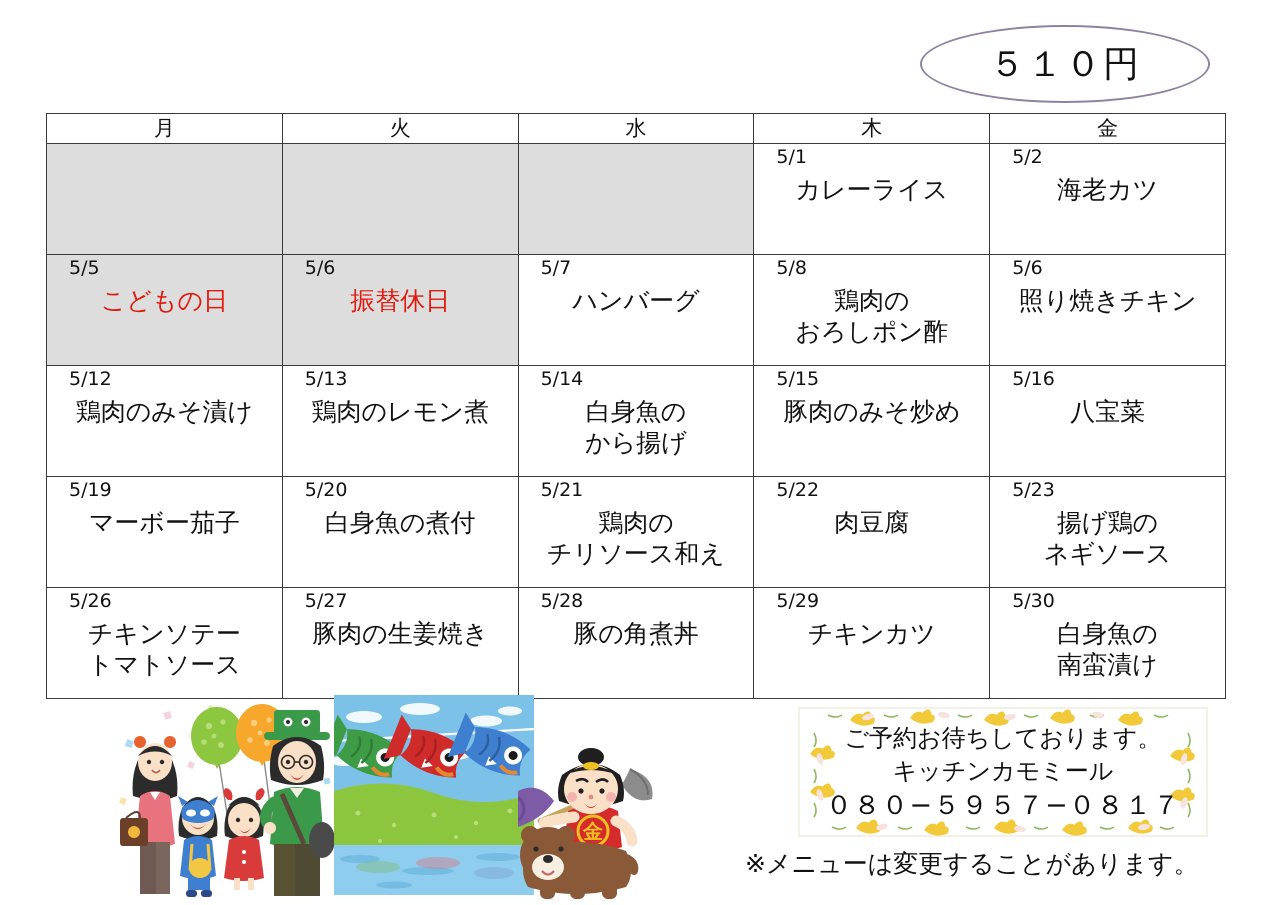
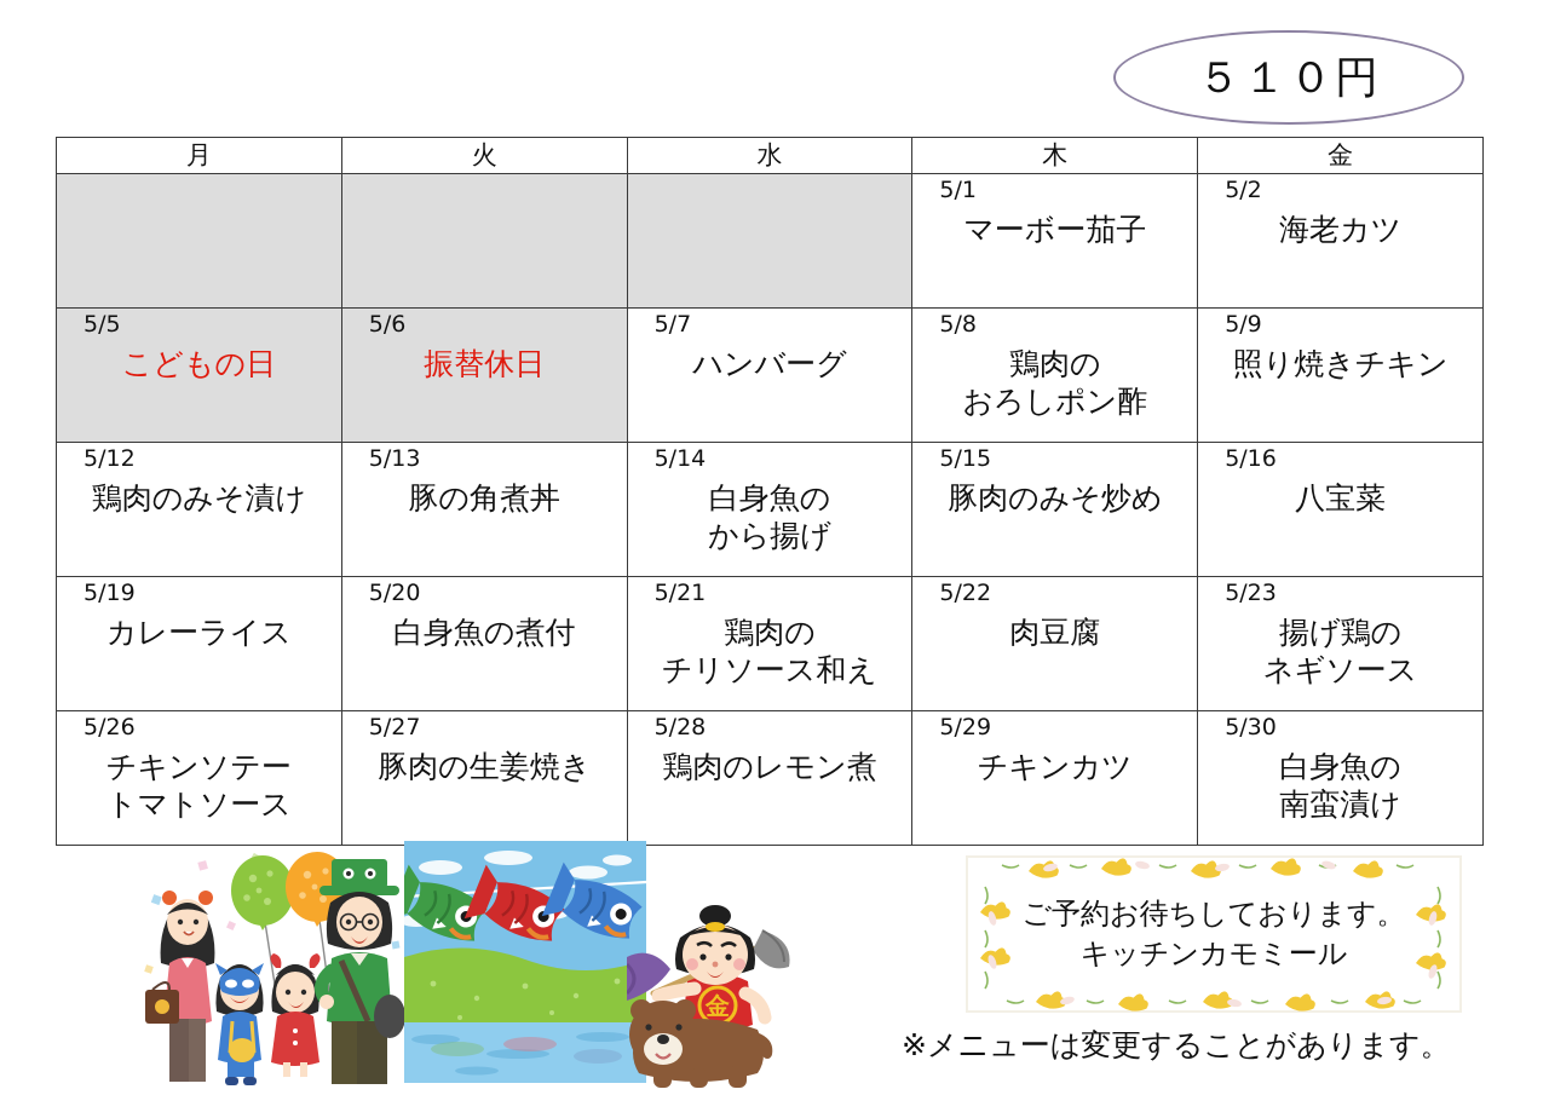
  ５１０円
  月	火	水	木	金
- 			5/1カレーライス	5/2海老カツ
+ 			5/1マーボー茄子	5/2海老カツ
- 5/5こどもの日	5/6振替休日	5/7ハンバーグ	5/8鶏肉の おろしポン酢	5/6照り焼きチキン
+ 5/5こどもの日	5/6振替休日	5/7ハンバーグ	5/8鶏肉の おろしポン酢	5/9照り焼きチキン
- 5/12鶏肉のみそ漬け	5/13鶏肉のレモン煮	5/14白身魚の から揚げ	5/15豚肉のみそ炒め	5/16八宝菜
+ 5/12鶏肉のみそ漬け	5/13豚の角煮丼	5/14白身魚の から揚げ	5/15豚肉のみそ炒め	5/16八宝菜
- 5/19マーボー茄子	5/20白身魚の煮付	5/21鶏肉の チリソース和え	5/22肉豆腐	5/23揚げ鶏の ネギソース
+ 5/19カレーライス	5/20白身魚の煮付	5/21鶏肉の チリソース和え	5/22肉豆腐	5/23揚げ鶏の ネギソース
- 5/26チキンソテー トマトソース	5/27豚肉の生姜焼き	5/28豚の角煮丼	5/29チキンカツ	5/30白身魚の 南蛮漬け
+ 5/26チキンソテー トマトソース	5/27豚肉の生姜焼き	5/28鶏肉のレモン煮	5/29チキンカツ	5/30白身魚の 南蛮漬け
  金
  ご予約お待ちしております。
  キッチンカモミール
- ０８０−５９５７−０８１７
  ※メニューは変更することがあります。
